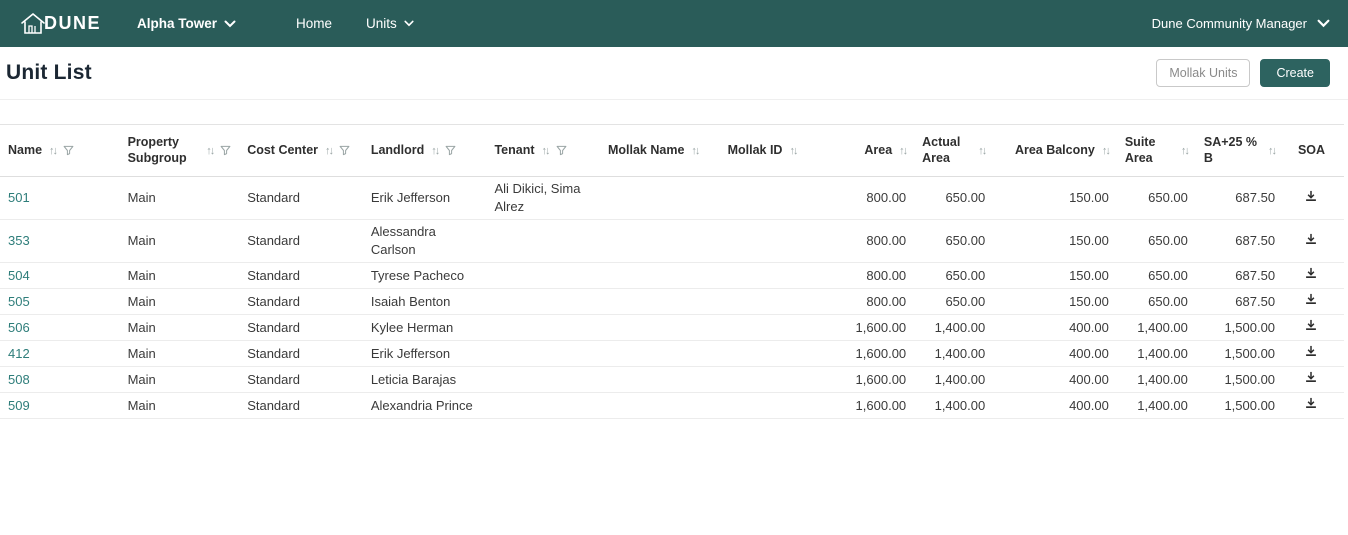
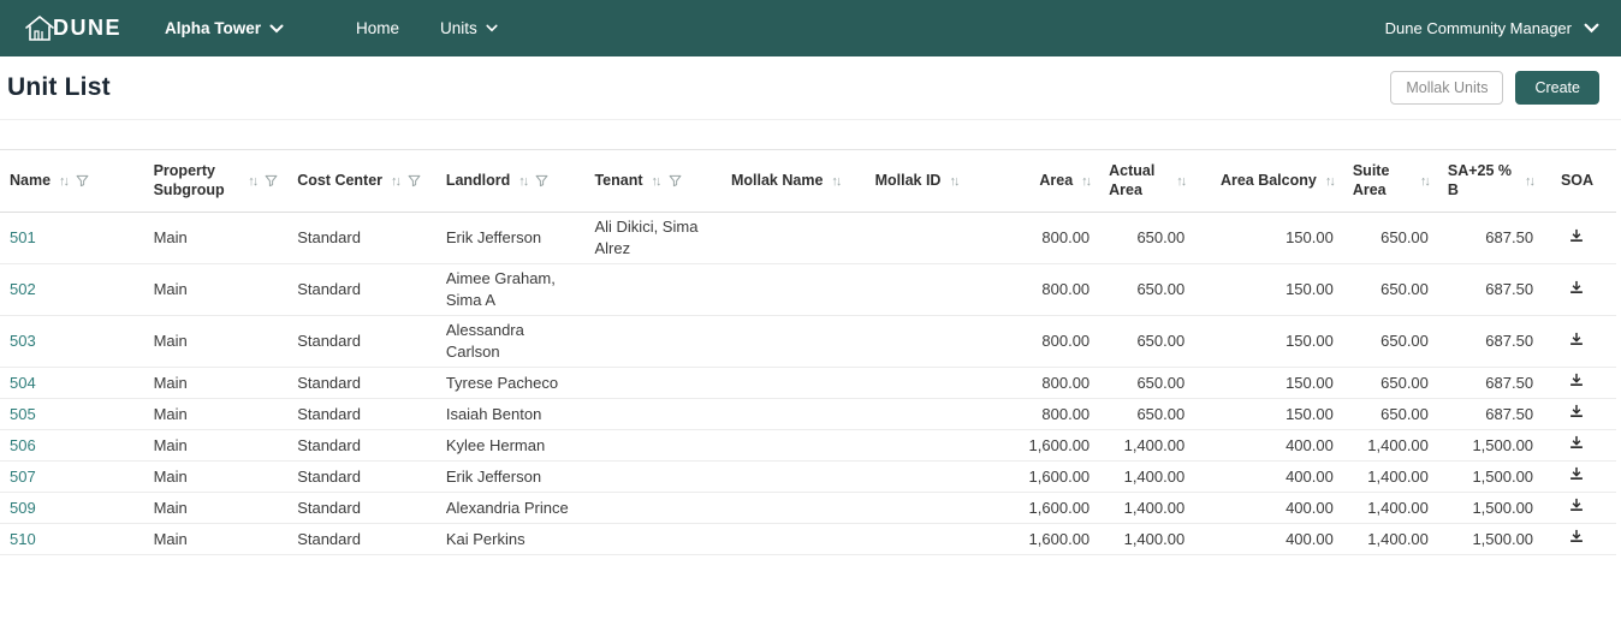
  DUNE
  Alpha Tower
  Home
  Units
  Dune Community Manager
  Unit List
  Mollak Units
  Create
  Name ↑↓	Property Subgroup↑↓	Cost Center ↑↓	Landlord ↑↓	Tenant ↑↓	Mollak Name ↑↓	Mollak ID ↑↓	Area ↑↓	Actual Area↑↓	Area Balcony ↑↓	Suite Area↑↓	SA+25 % B↑↓	SOA
  501	Main	Standard	Erik Jefferson	Ali Dikici, Sima Alrez			800.00	650.00	150.00	650.00	687.50
+ 502	Main	Standard	Aimee Graham, Sima A				800.00	650.00	150.00	650.00	687.50
- 353	Main	Standard	Alessandra Carlson				800.00	650.00	150.00	650.00	687.50
+ 503	Main	Standard	Alessandra Carlson				800.00	650.00	150.00	650.00	687.50
  504	Main	Standard	Tyrese Pacheco				800.00	650.00	150.00	650.00	687.50
  505	Main	Standard	Isaiah Benton				800.00	650.00	150.00	650.00	687.50
  506	Main	Standard	Kylee Herman				1,600.00	1,400.00	400.00	1,400.00	1,500.00
- 412	Main	Standard	Erik Jefferson				1,600.00	1,400.00	400.00	1,400.00	1,500.00
+ 507	Main	Standard	Erik Jefferson				1,600.00	1,400.00	400.00	1,400.00	1,500.00
- 508	Main	Standard	Leticia Barajas				1,600.00	1,400.00	400.00	1,400.00	1,500.00
  509	Main	Standard	Alexandria Prince				1,600.00	1,400.00	400.00	1,400.00	1,500.00
+ 510	Main	Standard	Kai Perkins				1,600.00	1,400.00	400.00	1,400.00	1,500.00
